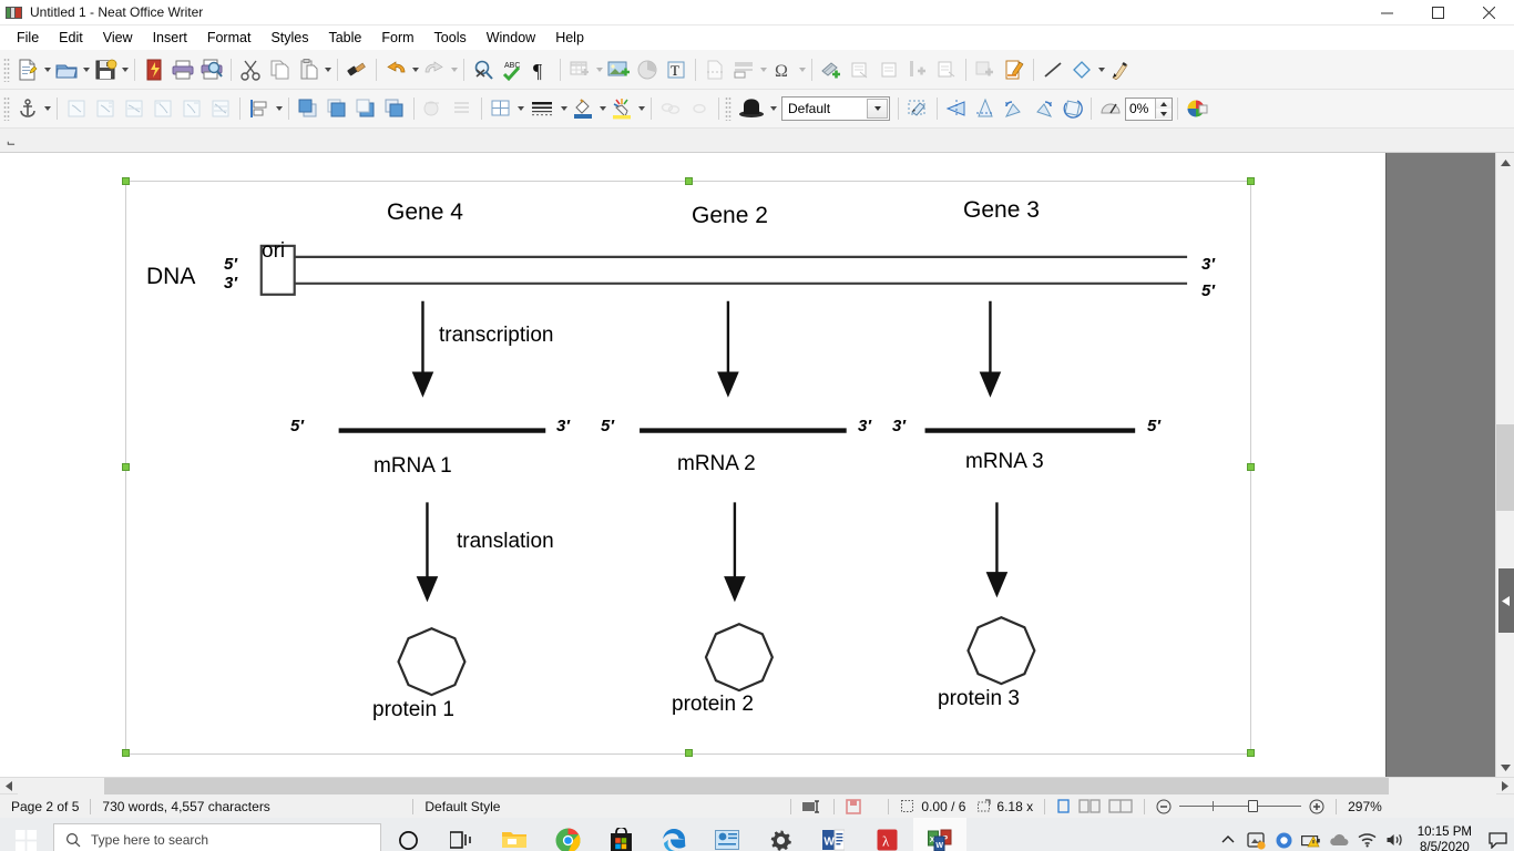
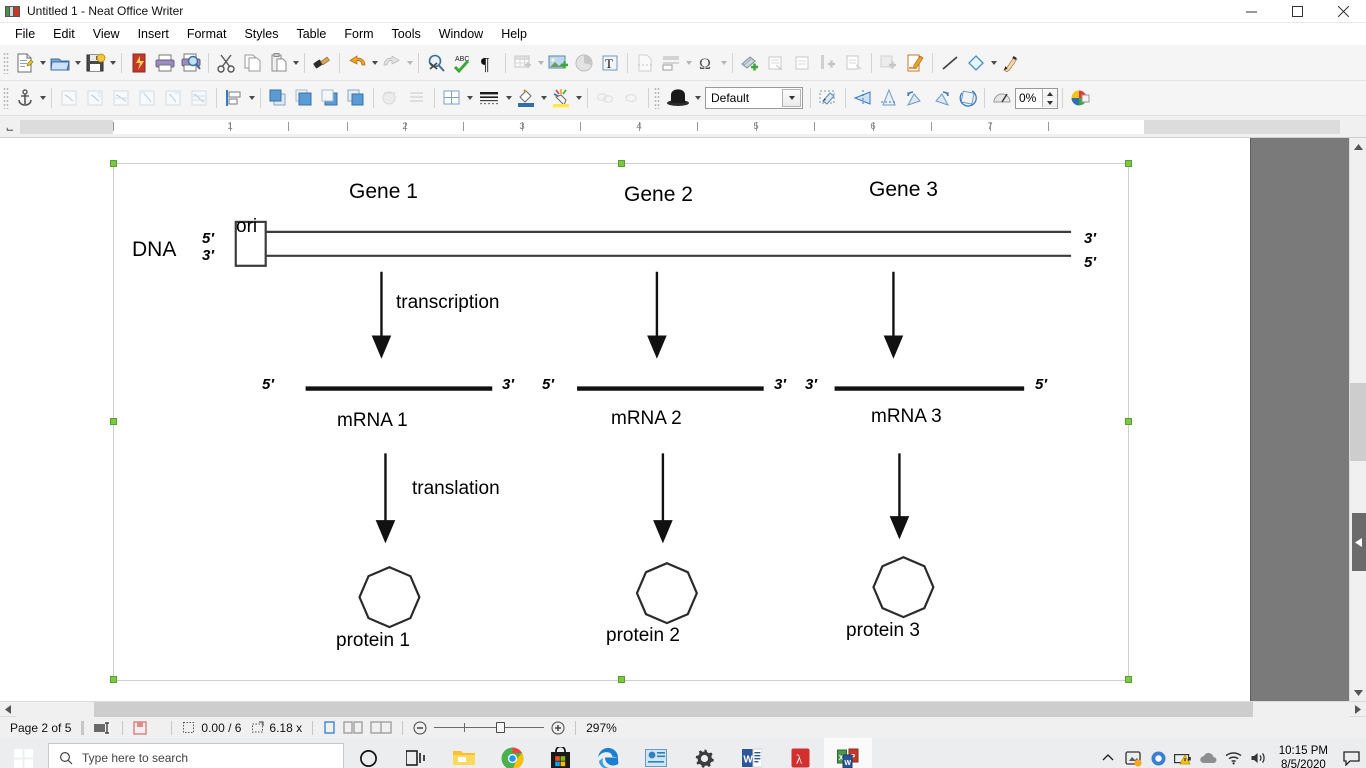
  Untitled 1 - Neat Office Writer
  File
  Edit
  View
  Insert
  Format
  Styles
  Table
  Form
  Tools
  Window
  Help
  ¶
  T
  Ω
  Default
  0%
  ⌙
+ 1
+ 2
+ 3
+ 4
+ 5
+ 6
+ 7
  DNA
  ori
  5′
  3′
  3′
  5′
- Gene 4
+ Gene 1
  Gene 2
  Gene 3
  transcription
  translation
  5′
  3′
  mRNA 1
  5′
  3′
  mRNA 2
  3′
  5′
  mRNA 3
  protein 1
  protein 2
  protein 3
  Page 2 of 5
- 730 words, 4,557 characters
- Default Style
  0.00 / 6
  6.18 x
  297%
  Type here to search
  W
  λ
  10:15 PM
  8/5/2020
